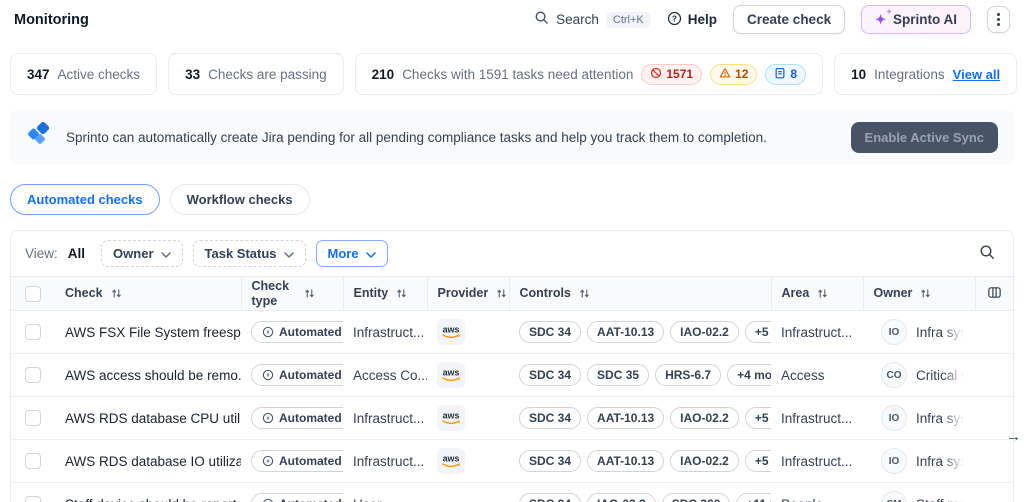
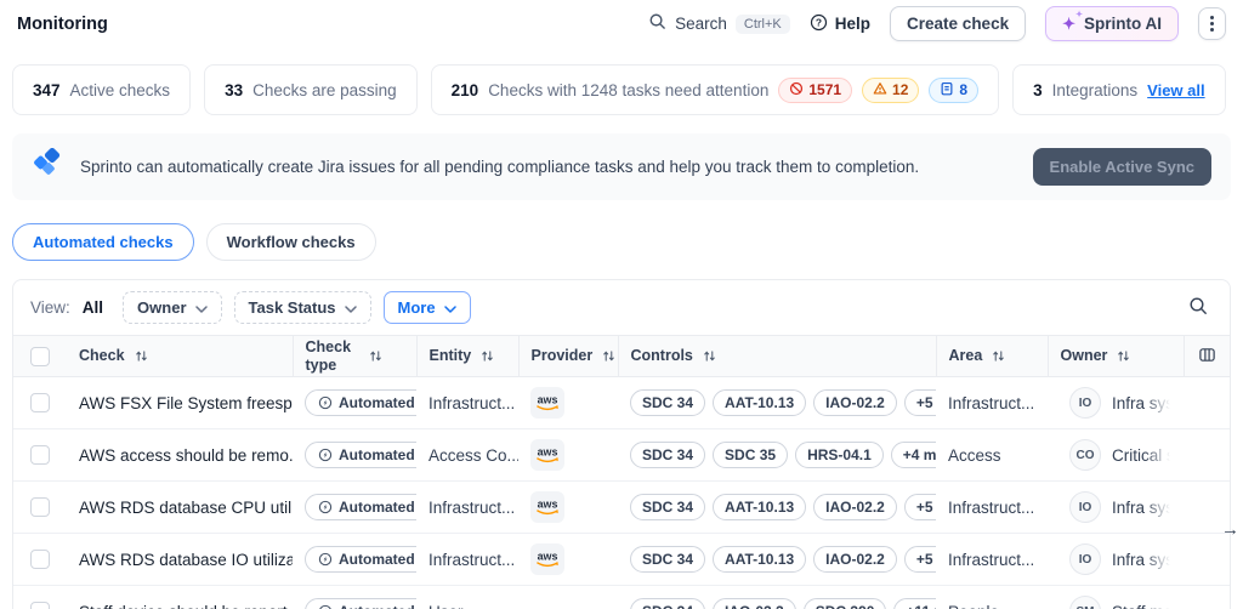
  Monitoring
  Search
  Ctrl+K
  ?
  Help
  Create check
  ✦
  Sprinto AI
  347
  Active checks
  33
  Checks are passing
  210
- Checks with 1591 tasks need attention
+ Checks with 1248 tasks need attention
  1571
  12
  8
- 10
+ 3
  Integrations
  View all
- Sprinto can automatically create Jira pending for all pending compliance tasks and help you track them to completion.
+ Sprinto can automatically create Jira issues for all pending compliance tasks and help you track them to completion.
  Enable Active Sync
  Automated checks
  Workflow checks
  View:
  All
  Owner
  Task Status
  More
  	Check	Check type	Entity	Provider	Controls	Area	Owner
  	AWS FSX File System freesp	Automated	Infrastruct...	aws	SDC 34 AAT-10.13 IAO-02.2 +5	Infrastruct...	IO Infra sys
- 	AWS access should be remo.	Automated	Access Co...	aws	SDC 34 SDC 35 HRS-6.7 +4 mo	Access	CO Critical s
+ 	AWS access should be remo.	Automated	Access Co...	aws	SDC 34 SDC 35 HRS-04.1 +4 m	Access	CO Critical s
  	AWS RDS database CPU util	Automated	Infrastruct...	aws	SDC 34 AAT-10.13 IAO-02.2 +5	Infrastruct...	IO Infra sys
  	AWS RDS database IO utiliza	Automated	Infrastruct...	aws	SDC 34 AAT-10.13 IAO-02.2 +5	Infrastruct...	IO Infra sys
  →
